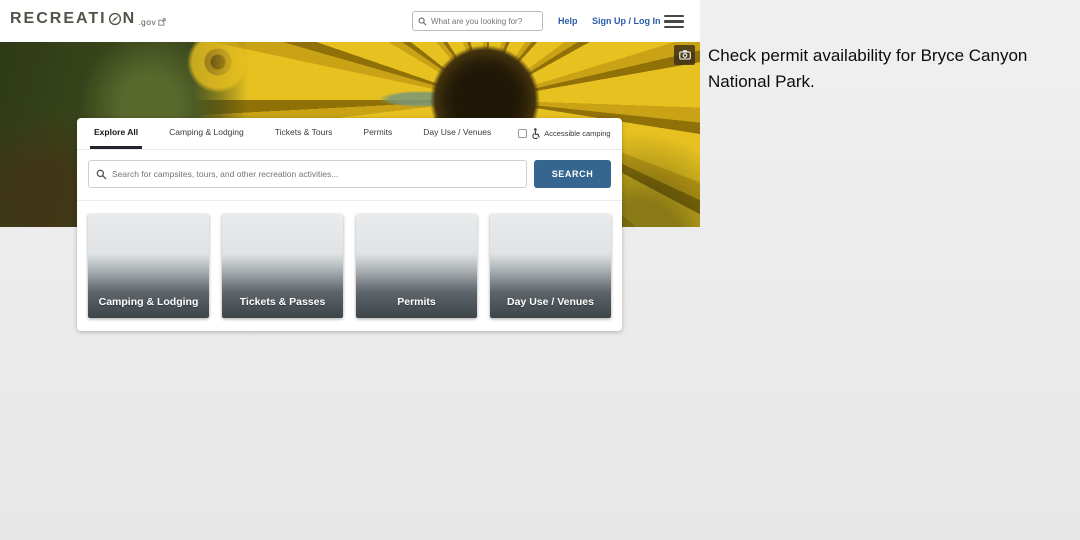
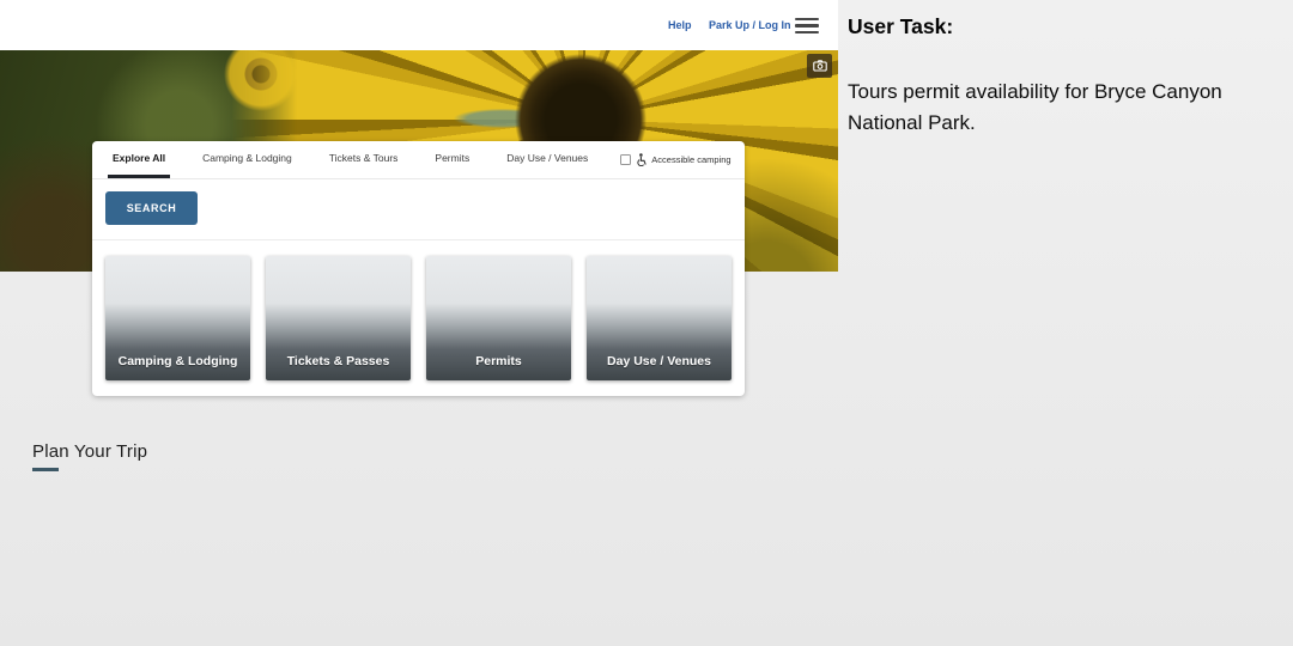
- RECREATI
- N
- .gov
- What are you looking for?
  Help
- Sign Up / Log In
+ Park Up / Log In
  Explore All
  Camping & Lodging
  Tickets & Tours
  Permits
  Day Use / Venues
  Accessible camping
- Search for campsites, tours, and other recreation activities...
  SEARCH
  Camping & Lodging
  Tickets & Passes
  Permits
  Day Use / Venues
+ Plan Your Trip
+ User Task:
- Check permit availability for Bryce Canyon National Park.
+ Tours permit availability for Bryce Canyon National Park.
